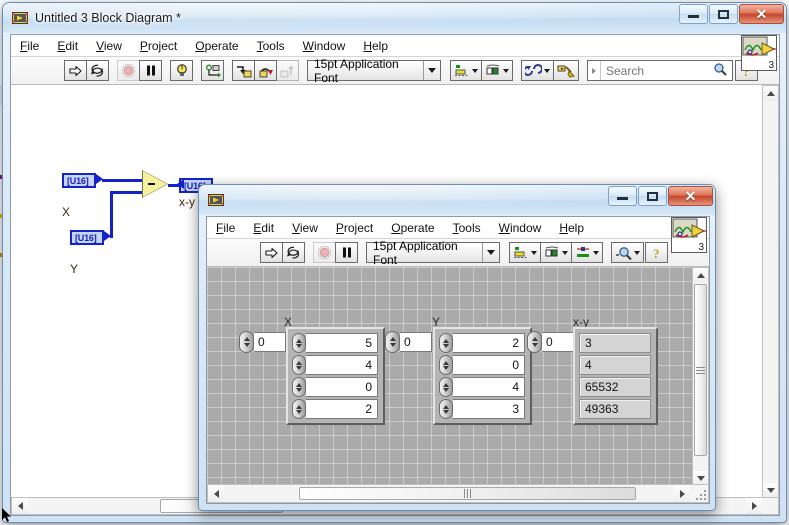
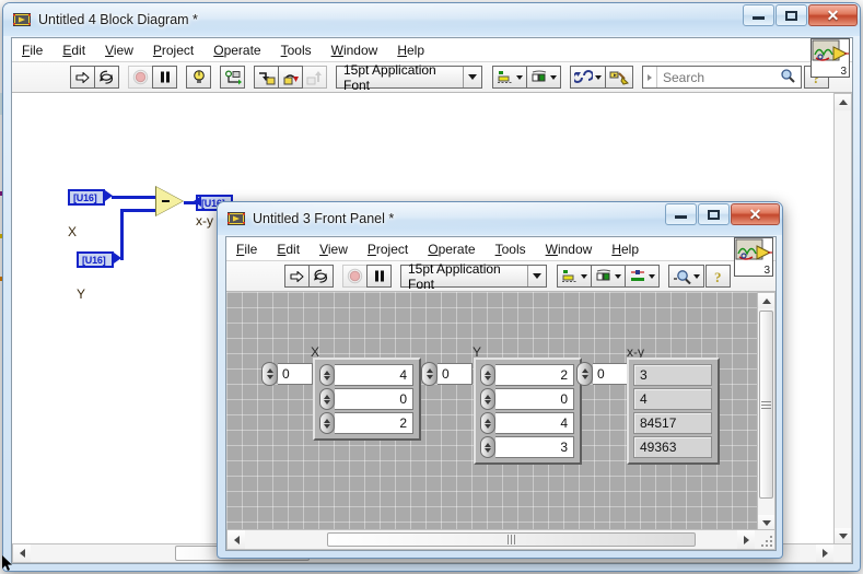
- Untitled 3 Block Diagram *
+ Untitled 4 Block Diagram *
  ✕
  File
  Edit
  View
  Project
  Operate
  Tools
  Window
  Help
  15pt Application Font
  Search
  3
  X
  [U16]
  Y
  [U16]
  x-y
+ Untitled 3 Front Panel *
  ✕
  File
  Edit
  View
  Project
  Operate
  Tools
  Window
  Help
  15pt Application Font
  ?
  3
  X
  0
- 5
  4
  0
  2
  Y
  0
  2
  0
  4
  3
  x-y
  0
  3
  4
- 65532
+ 84517
  49363
